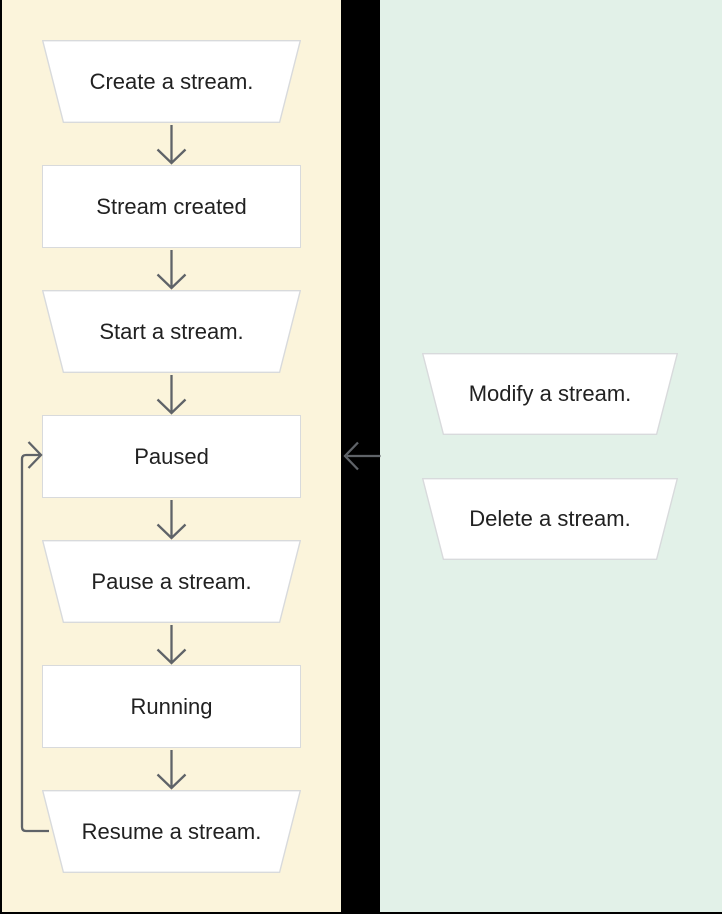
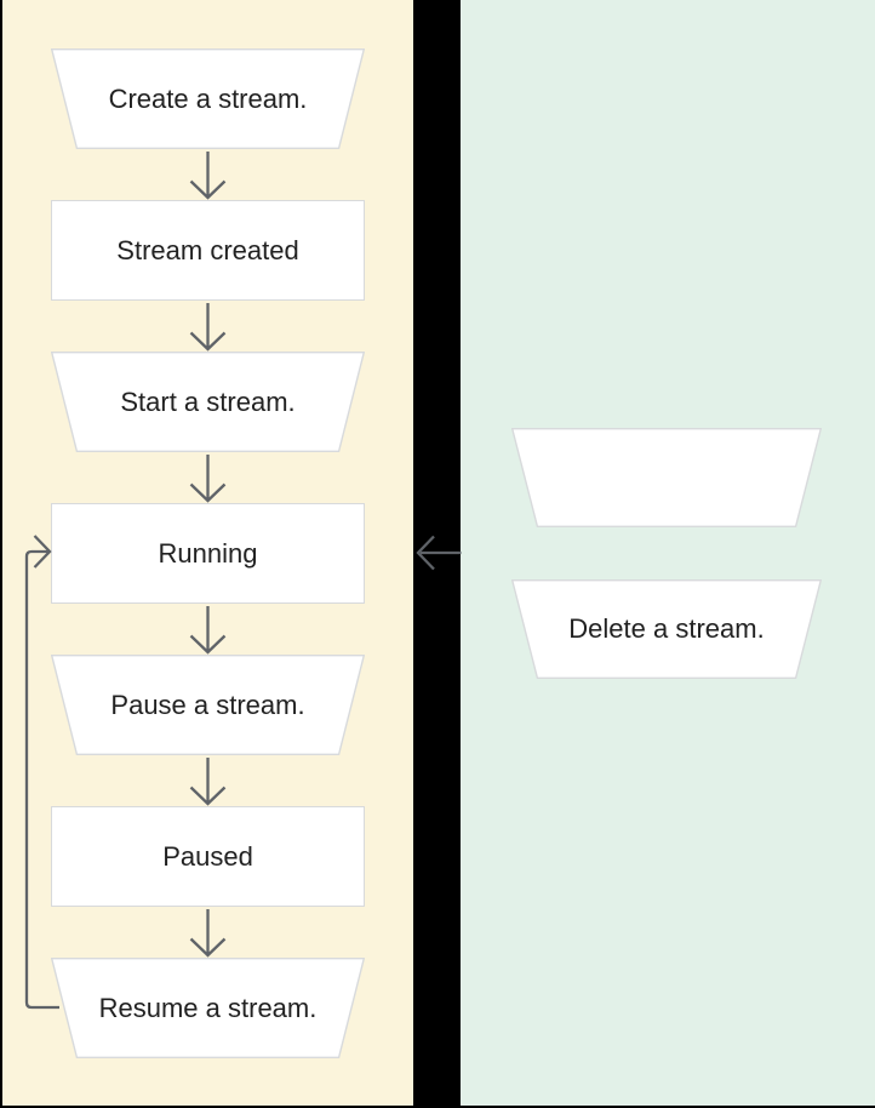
  Create a stream.
  Stream created
  Start a stream.
- Paused
+ Running
  Pause a stream.
- Running
+ Paused
  Resume a stream.
- Modify a stream.
  Delete a stream.
